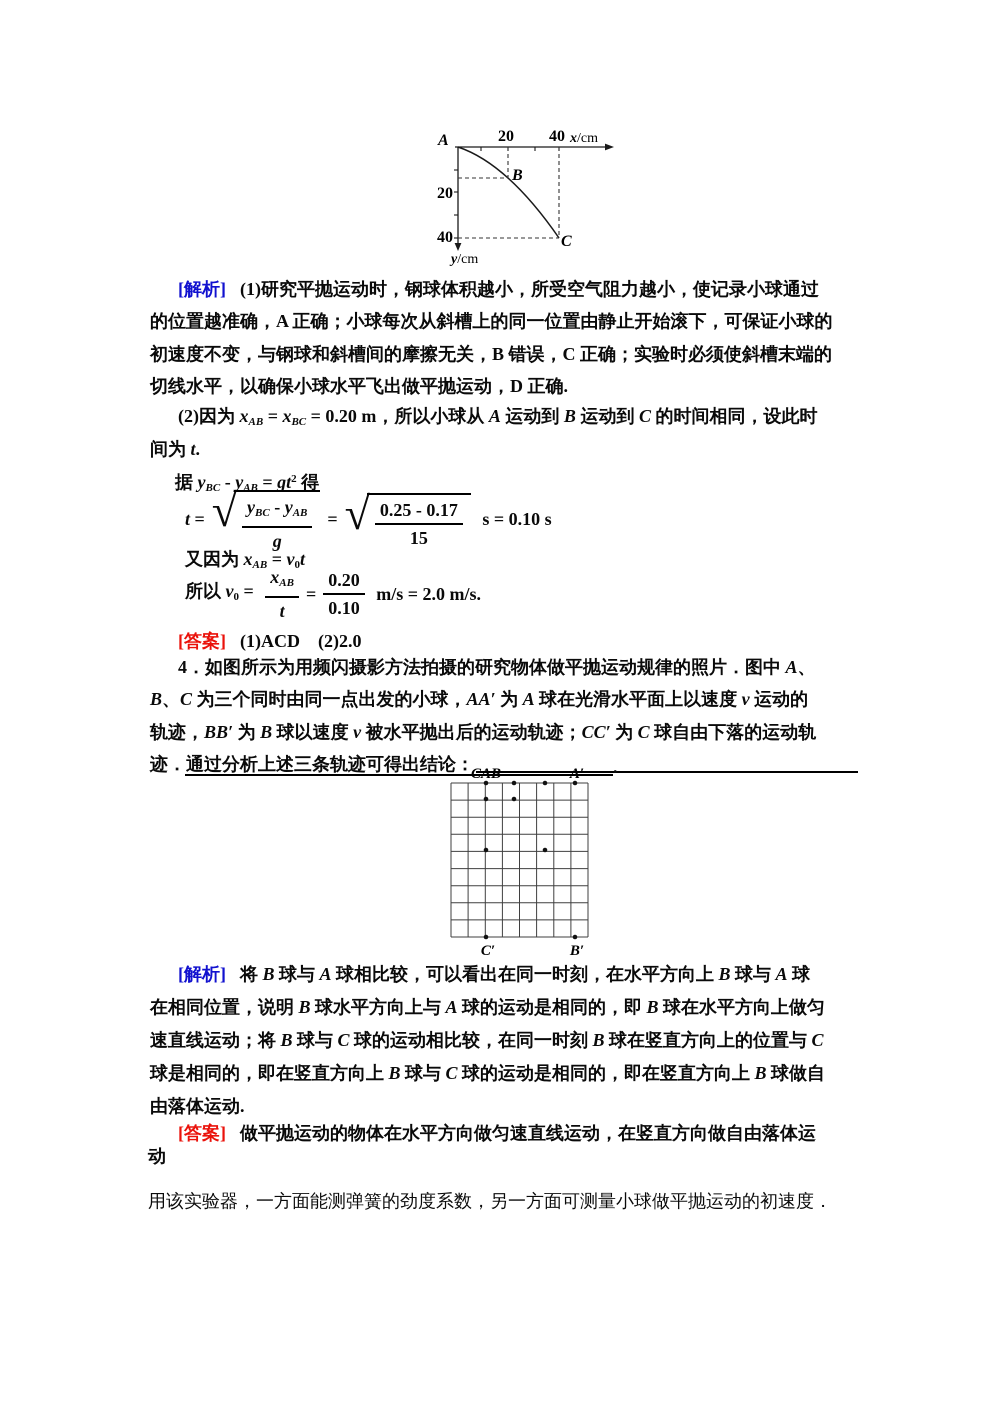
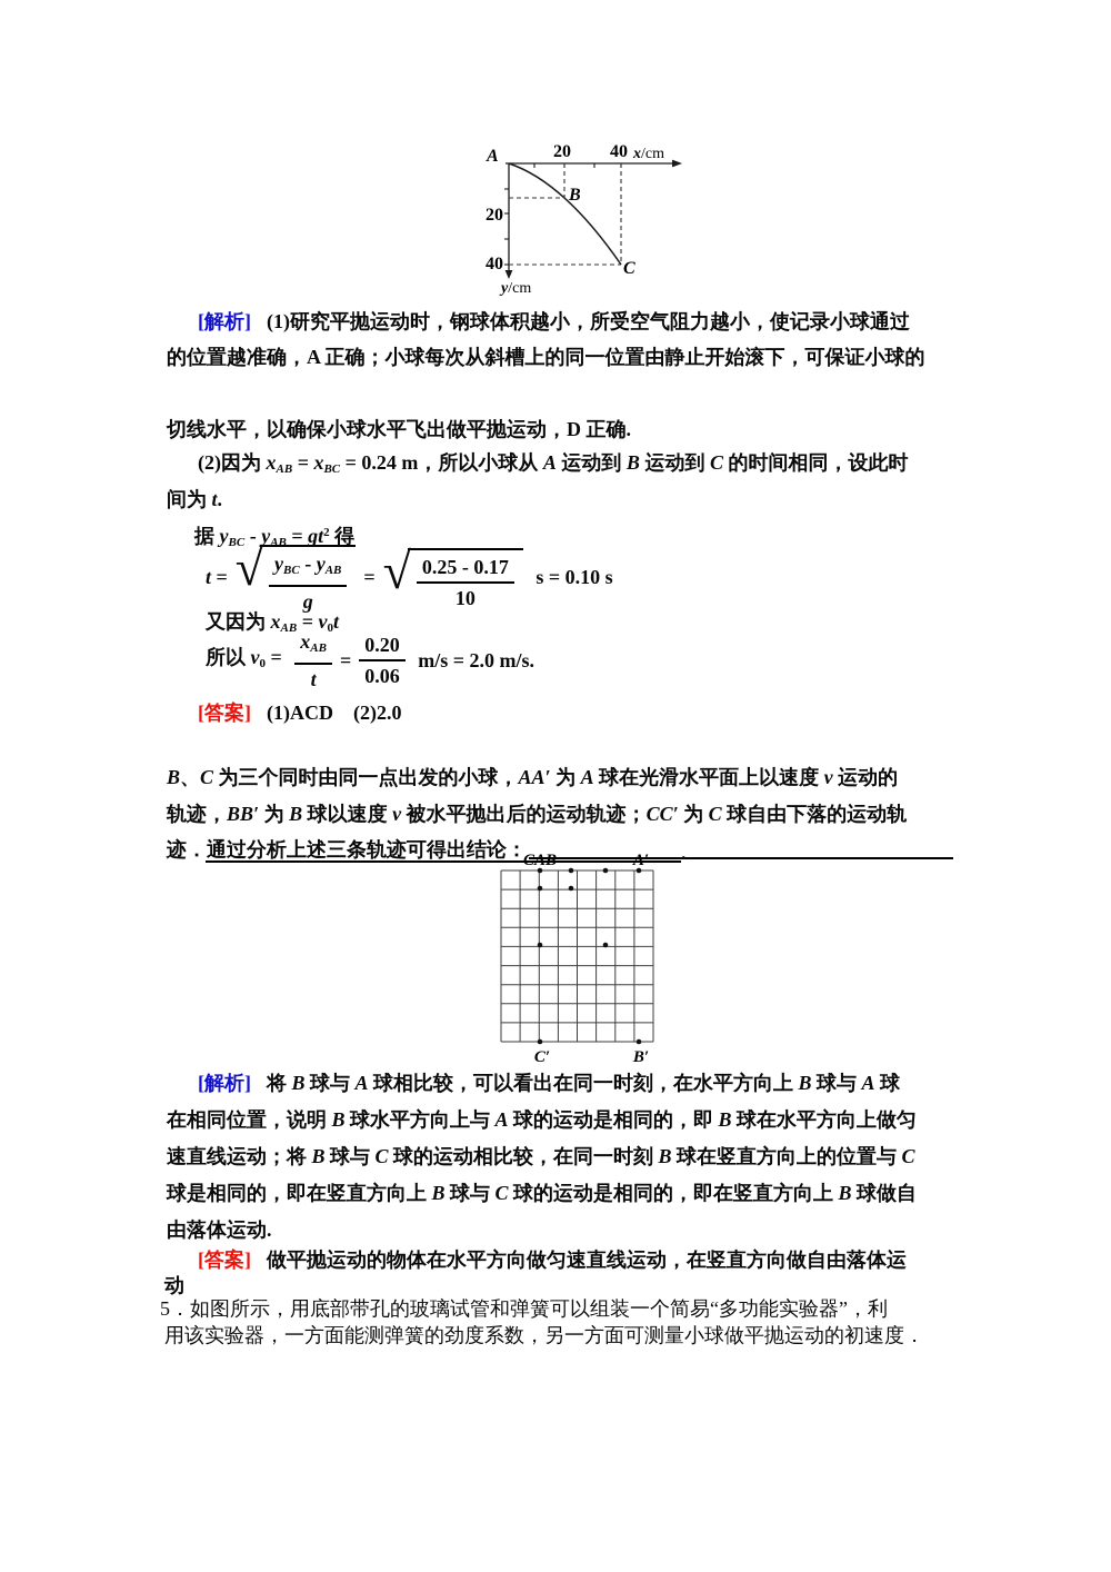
  A
  B
  C
  20
  40
  20
  40
  x/cm
  y/cm
  [解析] (1)研究平抛运动时，钢球体积越小，所受空气阻力越小，使记录小球通过
  的位置越准确，A 正确；小球每次从斜槽上的同一位置由静止开始滚下，可保证小球的
- 初速度不变，与钢球和斜槽间的摩擦无关，B 错误，C 正确；实验时必须使斜槽末端的
  切线水平，以确保小球水平飞出做平抛运动，D 正确.
- (2)因为 xAB = xBC = 0.20 m，所以小球从 A 运动到 B 运动到 C 的时间相同，设此时
+ (2)因为 xAB = xBC = 0.24 m，所以小球从 A 运动到 B 运动到 C 的时间相同，设此时
  间为 t.
  据 yBC - yAB = gt2 得
  t =
  √
  yBC - yAB
  g
  =
  √
  0.25 - 0.17
- 15
+ 10
  s = 0.10 s
  又因为 xAB = v0t
  所以 v0 =
  xAB
  t
  =
  0.20
- 0.10
+ 0.06
  m/s = 2.0 m/s.
  [答案] (1)ACD (2)2.0
- 4．如图所示为用频闪摄影方法拍摄的研究物体做平抛运动规律的照片．图中 A、
  B、C 为三个同时由同一点出发的小球，AA′ 为 A 球在光滑水平面上以速度 v 运动的
  轨迹，BB′ 为 B 球以速度 v 被水平抛出后的运动轨迹；CC′ 为 C 球自由下落的运动轨
  迹．通过分析上述三条轨迹可得出结论：
  .
  CAB
  A′
  C′
  B′
  [解析] 将 B 球与 A 球相比较，可以看出在同一时刻，在水平方向上 B 球与 A 球
  在相同位置，说明 B 球水平方向上与 A 球的运动是相同的，即 B 球在水平方向上做匀
  速直线运动；将 B 球与 C 球的运动相比较，在同一时刻 B 球在竖直方向上的位置与 C
  球是相同的，即在竖直方向上 B 球与 C 球的运动是相同的，即在竖直方向上 B 球做自
  由落体运动.
  [答案] 做平抛运动的物体在水平方向做匀速直线运动，在竖直方向做自由落体运
  动
+ 5．如图所示，用底部带孔的玻璃试管和弹簧可以组装一个简易“多功能实验器”，利
  用该实验器，一方面能测弹簧的劲度系数，另一方面可测量小球做平抛运动的初速度．
